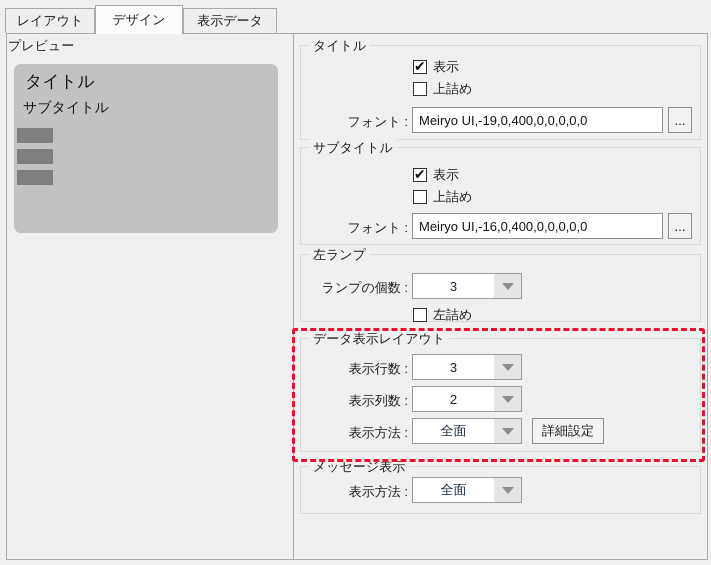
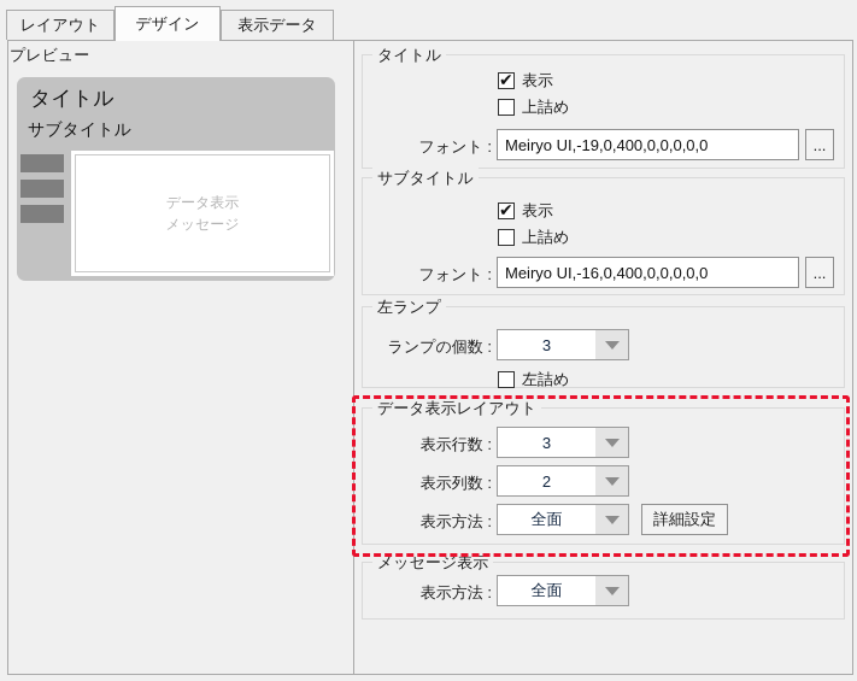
  レイアウト
  デザイン
  表示データ
  プレビュー
  タイトル
  サブタイトル
+ データ表示
+ メッセージ
  タイトル
  サブタイトル
  左ランプ
  データ表示レイアウト
  メッセージ表示
  表示
  上詰め
  フォント :
  Meiryo UI,-19,0,400,0,0,0,0,0
  ...
  表示
  上詰め
  フォント :
  Meiryo UI,-16,0,400,0,0,0,0,0
  ...
  ランプの個数 :
  3
  左詰め
  表示行数 :
  3
  表示列数 :
  2
  表示方法 :
  全面
  詳細設定
  表示方法 :
  全面
